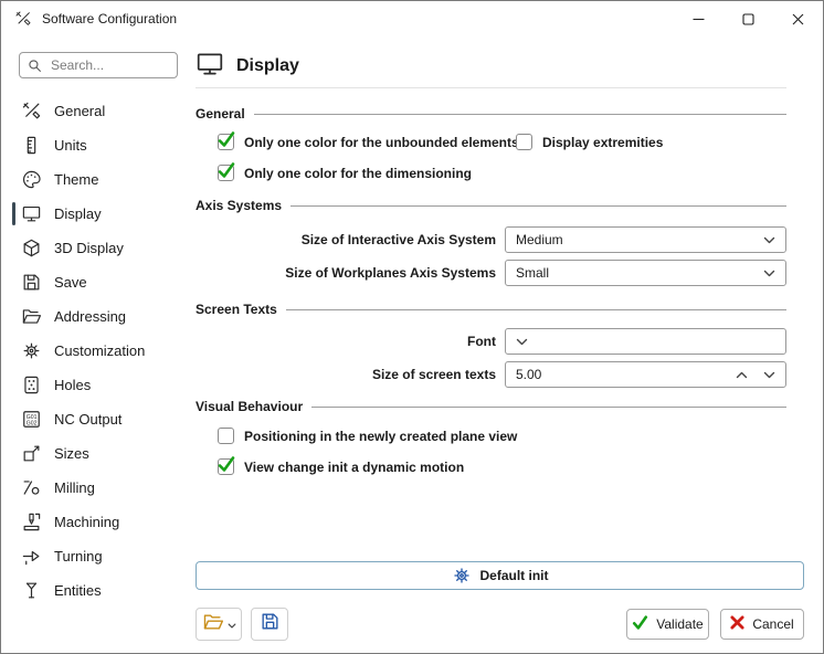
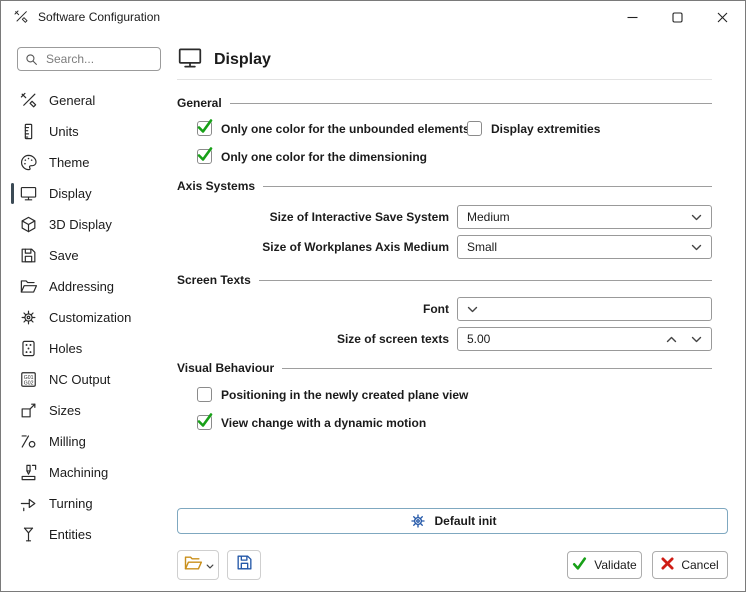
  Software Configuration
  Search...
  General
  Units
  Theme
  Display
  3D Display
  Save
  Addressing
  Customization
  Holes
  NC Output
  Sizes
  Milling
  Machining
  Turning
  Entities
  Display
  General
  Only one color for the unbounded element
  Display extremities
  Only one color for the dimensioning
  Axis Systems
- Size of Interactive Axis System
+ Size of Interactive Save System
  Medium
- Size of Workplanes Axis Systems
+ Size of Workplanes Axis Medium
  Small
  Screen Texts
  Font
  Size of screen texts
  5.00
  Visual Behaviour
  Positioning in the newly created plane view
- View change init a dynamic motion
+ View change with a dynamic motion
  Default init
  Validate
  Cancel
